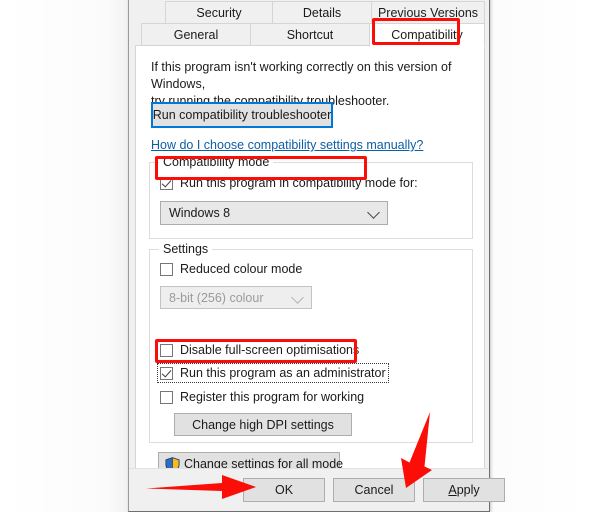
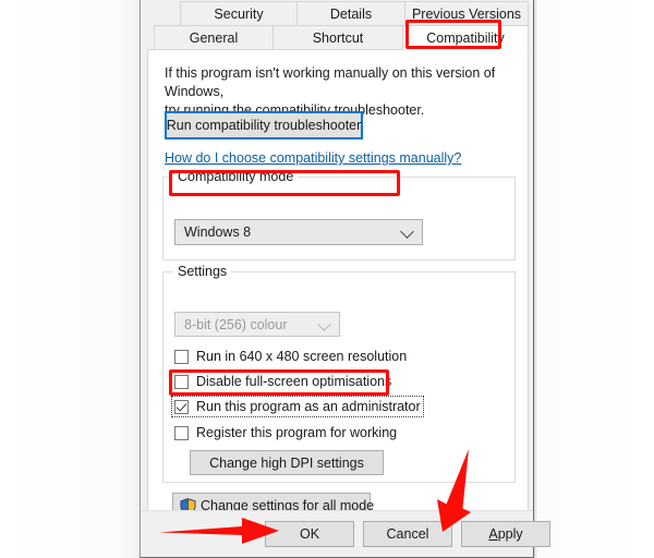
  Security
  Details
  Previous Versions
  General
  Shortcut
  Compatibility
- If this program isn't working correctly on this version of Windows,
+ If this program isn't working manually on this version of Windows,
  try running the compatibility troubleshooter.
  Run compatibility troubleshooter
  How do I choose compatibility settings manually?
  Compatibility mode
- Run this program in compatibility mode for:
  Windows 8
  Settings
- Reduced colour mode
  8-bit (256) colour
+ Run in 640 x 480 screen resolution
  Disable full-screen optimisations
  Run this program as an administrator
  Register this program for working
  Change high DPI settings
  Change settings for all mode
  OK
  Cancel
  A
  pply
